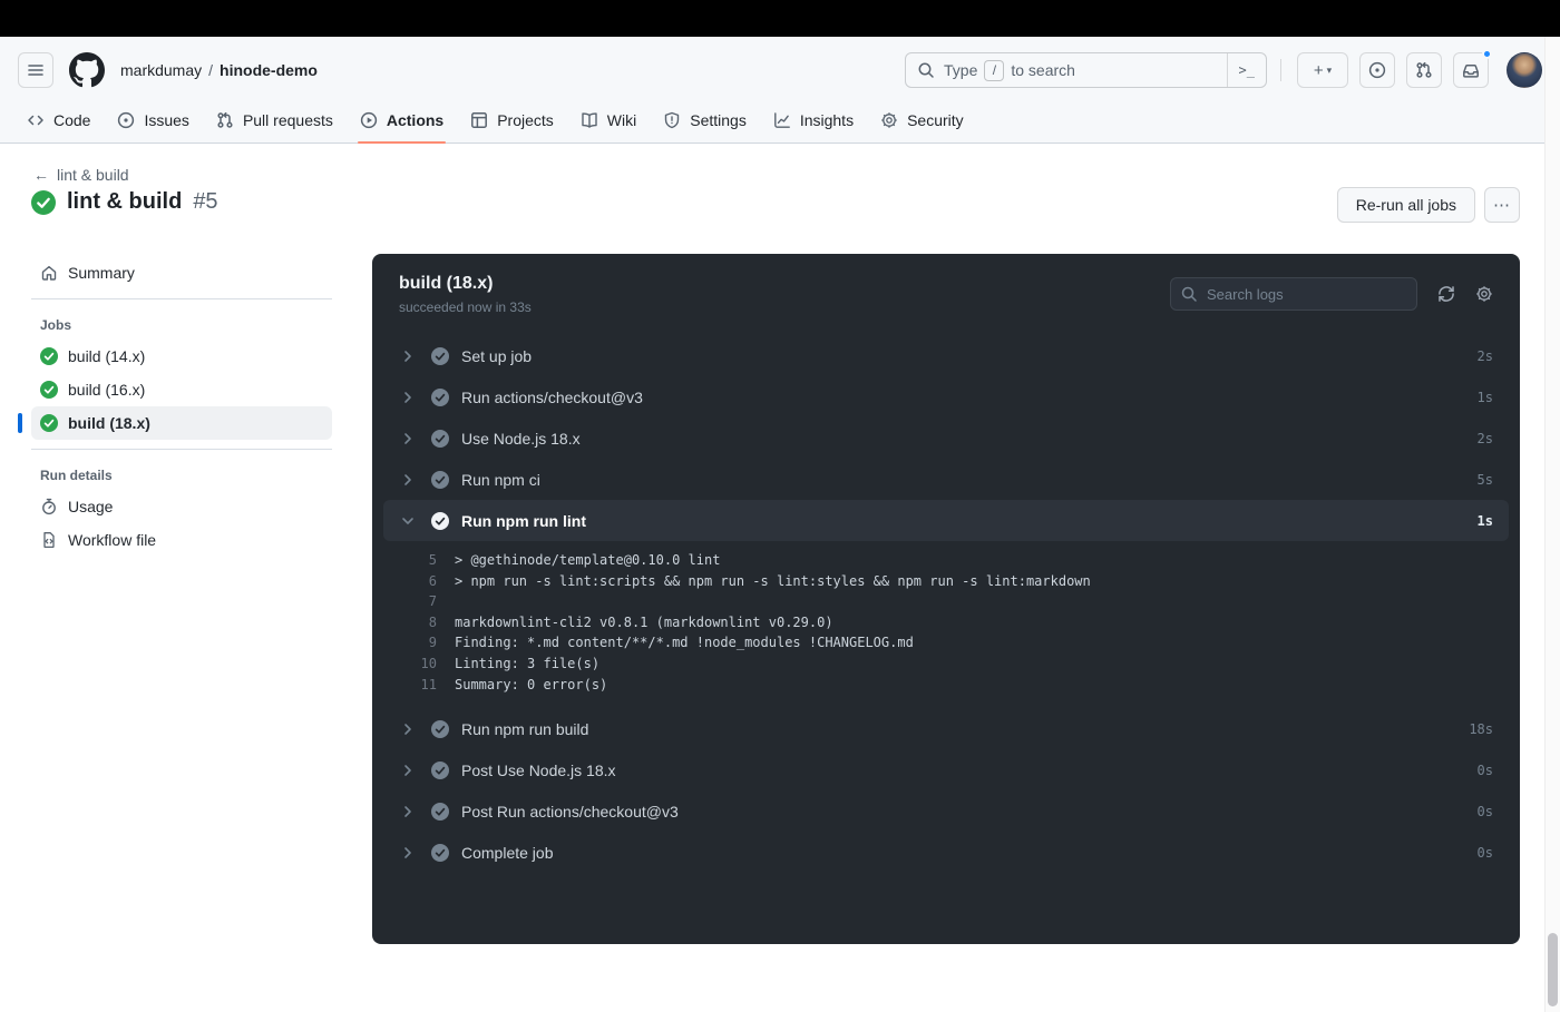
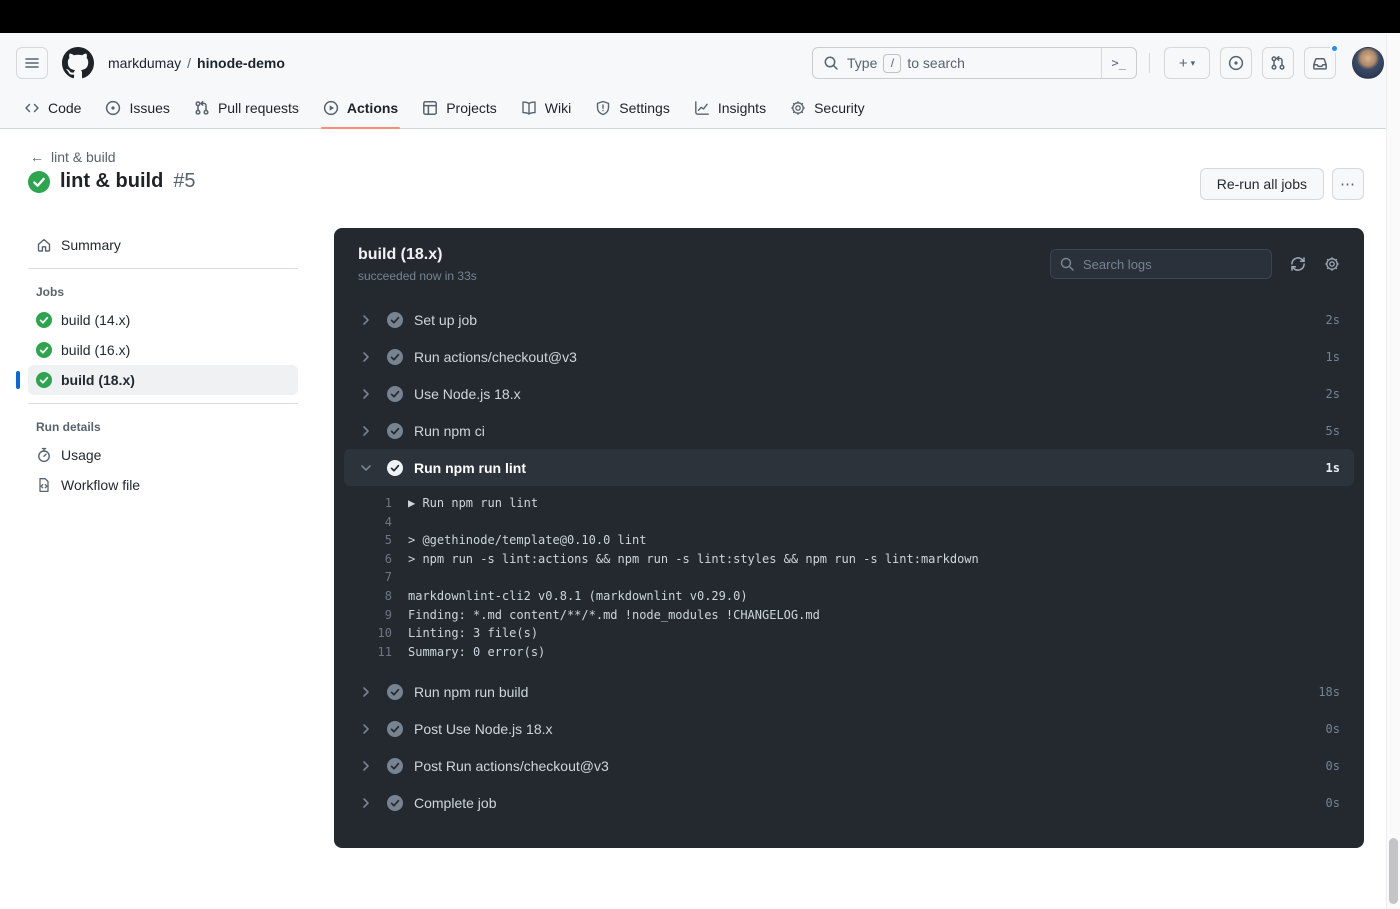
  markdumay
  /
  hinode-demo
  Type
  /
  to search
  >_
  +
  ▾
  Code
  Issues
  Pull requests
  Actions
  Projects
  Wiki
  Settings
  Insights
  Security
  ←
  lint & build
  lint & build
  #5
  Re-run all jobs
  ⋯
  Summary
  Jobs
  build (14.x)
  build (16.x)
  build (18.x)
  Run details
  Usage
  Workflow file
  build (18.x)
  succeeded now in 33s
  Search logs
  Set up job
  2s
  Run actions/checkout@v3
  1s
  Use Node.js 18.x
  2s
  Run npm ci
  5s
  Run npm run lint
  1s
+ 1
+ ▶ Run npm run lint
+ 4
  5
  > @gethinode/template@0.10.0 lint
  6
- > npm run -s lint:scripts && npm run -s lint:styles && npm run -s lint:markdown
+ > npm run -s lint:actions && npm run -s lint:styles && npm run -s lint:markdown
  7
  8
  markdownlint-cli2 v0.8.1 (markdownlint v0.29.0)
  9
  Finding: *.md content/**/*.md !node_modules !CHANGELOG.md
  10
  Linting: 3 file(s)
  11
  Summary: 0 error(s)
  Run npm run build
  18s
  Post Use Node.js 18.x
  0s
  Post Run actions/checkout@v3
  0s
  Complete job
  0s
